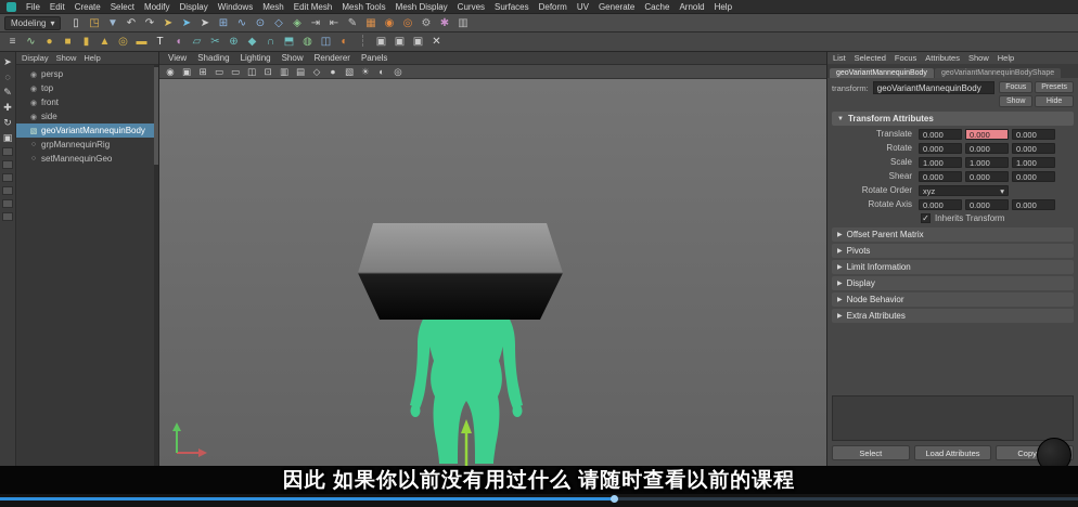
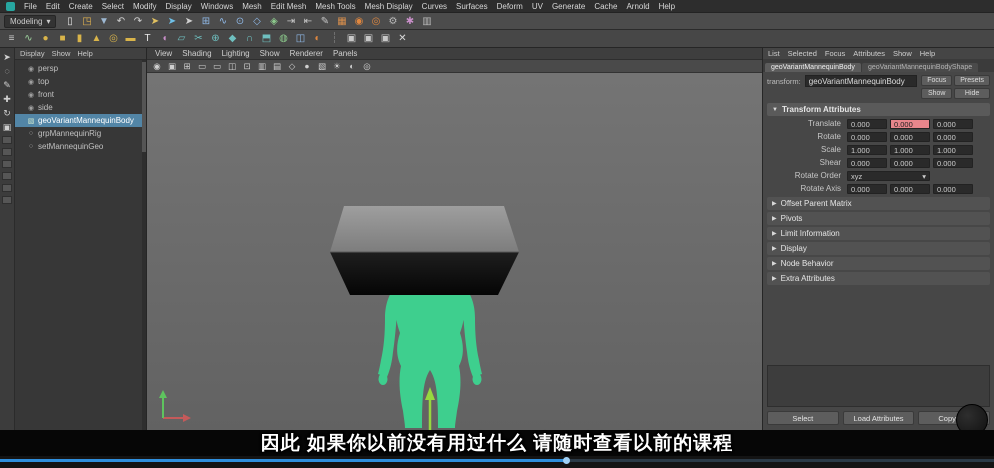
  File
  Edit
  Create
  Select
  Modify
  Display
  Windows
  Mesh
  Edit Mesh
  Mesh Tools
  Mesh Display
  Curves
  Surfaces
  Deform
  UV
  Generate
  Cache
  Arnold
  Help
  Modeling
  ▾
  ▯
  ◳
  ▼
  ↶
  ↷
  ➤
  ➤
  ➤
  ⊞
  ∿
  ⊙
  ◇
  ◈
  ⇥
  ⇤
  ✎
  ▦
  ◉
  ◎
  ⚙
  ✱
  ▥
  ≡
  ∿
  ●
  ■
  ▮
  ▲
  ◎
  ▬
  T
  ◖
  ▱
  ✂
  ⊕
  ◆
  ∩
  ⬒
  ◍
  ◫
  ◐
  ┆
  ▣
  ▣
  ▣
  ✕
  ➤
  ◌
  ✎
  ✚
  ↻
  ▣
  Display
  Show
  Help
  persp
  top
  front
  side
  geoVariantMannequinBody
  grpMannequinRig
  setMannequinGeo
  View
  Shading
  Lighting
  Show
  Renderer
  Panels
  ◉
  ▣
  ⊞
  ▭
  ▭
  ◫
  ⊡
  ▥
  ▤
  ◇
  ●
  ▧
  ☀
  ◐
  ◎
  List
  Selected
  Focus
  Attributes
  Show
  Help
  transform:
  geoVariantMannequinBody
  Transform Attributes
  Translate
  0.000
  0.000
  0.000
  Rotate
  0.000
  0.000
  0.000
  Scale
  1.000
  1.000
  1.000
  Shear
  0.000
  0.000
  0.000
  Rotate Order
  xyz
  ▾
  Rotate Axis
  0.000
  0.000
  0.000
- ✓
- Inherits Transform
  Offset Parent Matrix
  Pivots
  Limit Information
  Display
  Node Behavior
  Extra Attributes
  Select
  Load Attributes
  因此 如果你以前没有用过什么 请随时查看以前的课程
